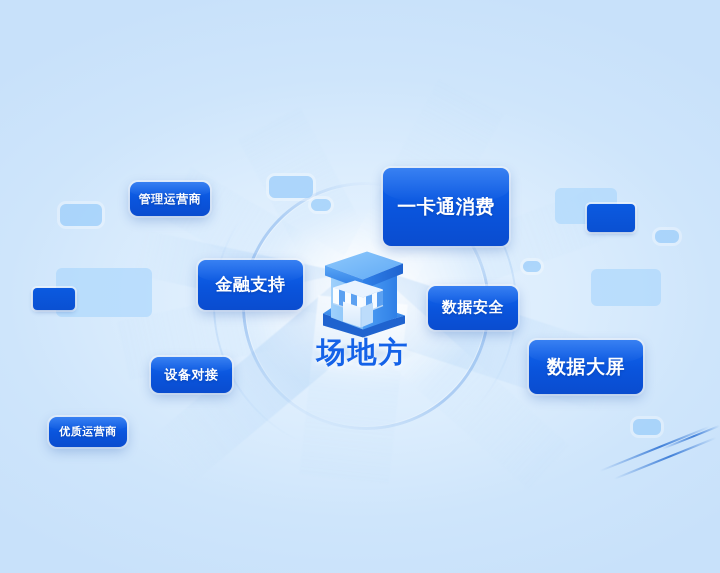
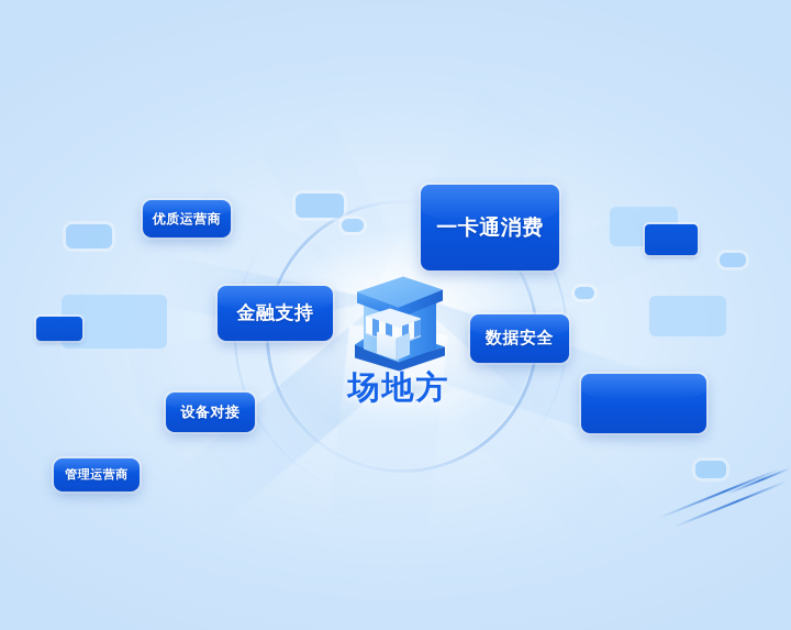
  场地方
- 管理运营商
+ 优质运营商
  一卡通消费
  金融支持
  数据安全
- 数据大屏
  设备对接
- 优质运营商
+ 管理运营商
